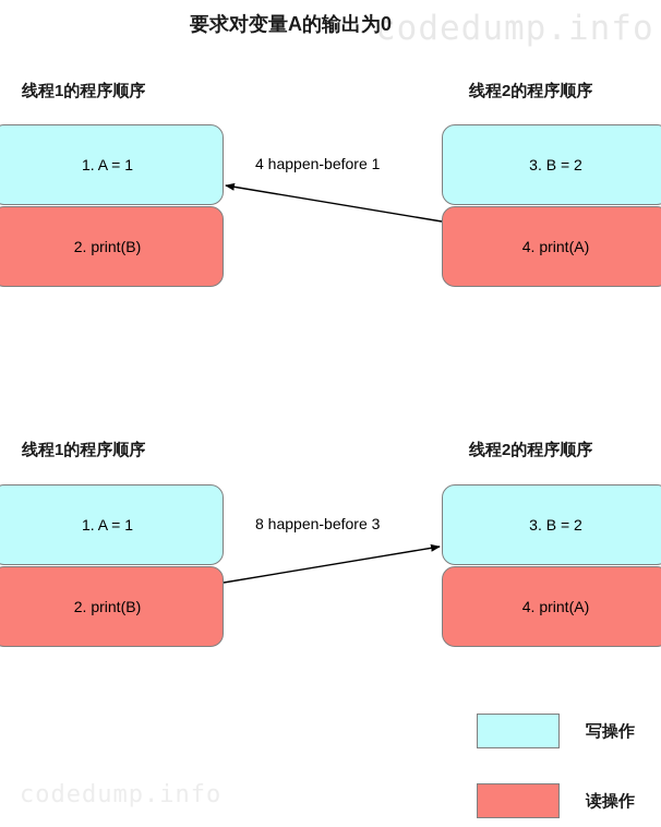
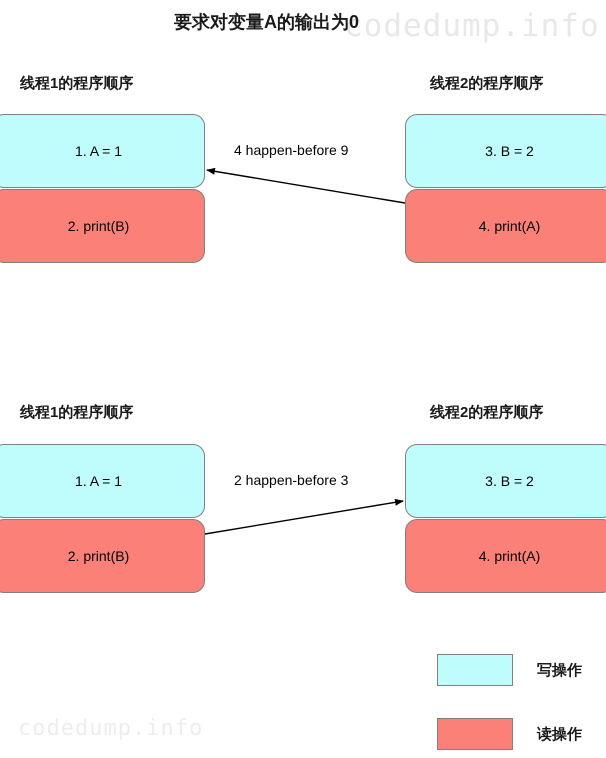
  codedump.info
  要求对变量A的输出为0
  线程1的程序顺序
  线程2的程序顺序
  1. A = 1
  2. print(B)
  3. B = 2
  4. print(A)
- 4 happen-before 1
+ 4 happen-before 9
  线程1的程序顺序
  线程2的程序顺序
  1. A = 1
  2. print(B)
  3. B = 2
  4. print(A)
- 8 happen-before 3
+ 2 happen-before 3
  写操作
  读操作
